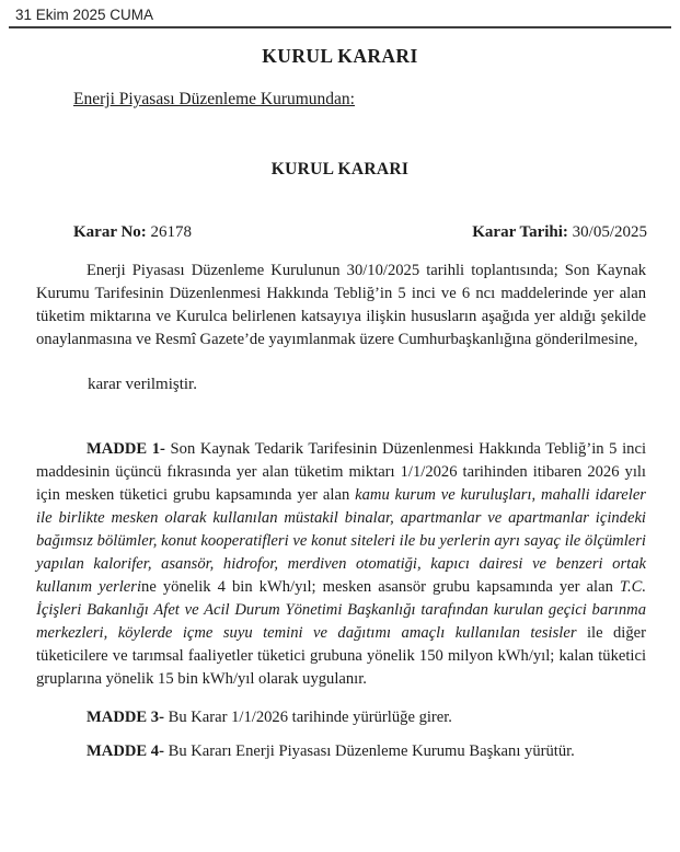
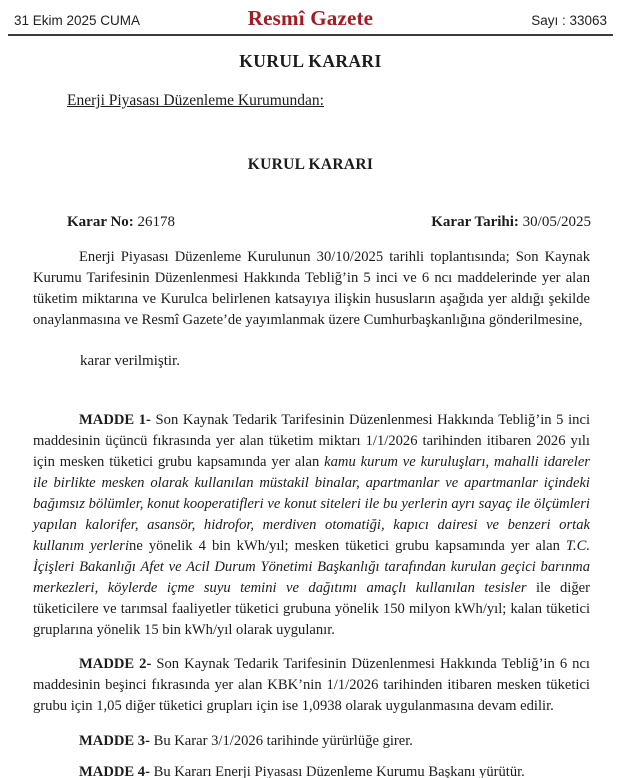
  31 Ekim 2025 CUMA
+ Resmî Gazete
+ Sayı : 33063
  KURUL KARARI
  Enerji Piyasası Düzenleme Kurumundan:
  KURUL KARARI
  Karar No: 26178
  Karar Tarihi: 30/05/2025
  Enerji Piyasası Düzenleme Kurulunun 30/10/2025 tarihli toplantısında; Son Kaynak Kurumu Tarifesinin Düzenlenmesi Hakkında Tebliğ’in 5 inci ve 6 ncı maddelerinde yer alan tüketim miktarına ve Kurulca belirlenen katsayıya ilişkin hususların aşağıda yer aldığı şekilde onaylanmasına ve Resmî Gazete’de yayımlanmak üzere Cumhurbaşkanlığına gönderilmesine,
  karar verilmiştir.
- MADDE 1- Son Kaynak Tedarik Tarifesinin Düzenlenmesi Hakkında Tebliğ’in 5 inci maddesinin üçüncü fıkrasında yer alan tüketim miktarı 1/1/2026 tarihinden itibaren 2026 yılı için mesken tüketici grubu kapsamında yer alan kamu kurum ve kuruluşları, mahalli idareler ile birlikte mesken olarak kullanılan müstakil binalar, apartmanlar ve apartmanlar içindeki bağımsız bölümler, konut kooperatifleri ve konut siteleri ile bu yerlerin ayrı sayaç ile ölçümleri yapılan kalorifer, asansör, hidrofor, merdiven otomatiği, kapıcı dairesi ve benzeri ortak kullanım yerlerine yönelik 4 bin kWh/yıl; mesken asansör grubu kapsamında yer alan T.C. İçişleri Bakanlığı Afet ve Acil Durum Yönetimi Başkanlığı tarafından kurulan geçici barınma merkezleri, köylerde içme suyu temini ve dağıtımı amaçlı kullanılan tesisler ile diğer tüketicilere ve tarımsal faaliyetler tüketici grubuna yönelik 150 milyon kWh/yıl; kalan tüketici gruplarına yönelik 15 bin kWh/yıl olarak uygulanır.
+ MADDE 1- Son Kaynak Tedarik Tarifesinin Düzenlenmesi Hakkında Tebliğ’in 5 inci maddesinin üçüncü fıkrasında yer alan tüketim miktarı 1/1/2026 tarihinden itibaren 2026 yılı için mesken tüketici grubu kapsamında yer alan kamu kurum ve kuruluşları, mahalli idareler ile birlikte mesken olarak kullanılan müstakil binalar, apartmanlar ve apartmanlar içindeki bağımsız bölümler, konut kooperatifleri ve konut siteleri ile bu yerlerin ayrı sayaç ile ölçümleri yapılan kalorifer, asansör, hidrofor, merdiven otomatiği, kapıcı dairesi ve benzeri ortak kullanım yerlerine yönelik 4 bin kWh/yıl; mesken tüketici grubu kapsamında yer alan T.C. İçişleri Bakanlığı Afet ve Acil Durum Yönetimi Başkanlığı tarafından kurulan geçici barınma merkezleri, köylerde içme suyu temini ve dağıtımı amaçlı kullanılan tesisler ile diğer tüketicilere ve tarımsal faaliyetler tüketici grubuna yönelik 150 milyon kWh/yıl; kalan tüketici gruplarına yönelik 15 bin kWh/yıl olarak uygulanır.
+ MADDE 2- Son Kaynak Tedarik Tarifesinin Düzenlenmesi Hakkında Tebliğ’in 6 ncı maddesinin beşinci fıkrasında yer alan KBK’nin 1/1/2026 tarihinden itibaren mesken tüketici grubu için 1,05 diğer tüketici grupları için ise 1,0938 olarak uygulanmasına devam edilir.
- MADDE 3- Bu Karar 1/1/2026 tarihinde yürürlüğe girer.
+ MADDE 3- Bu Karar 3/1/2026 tarihinde yürürlüğe girer.
  MADDE 4- Bu Kararı Enerji Piyasası Düzenleme Kurumu Başkanı yürütür.
